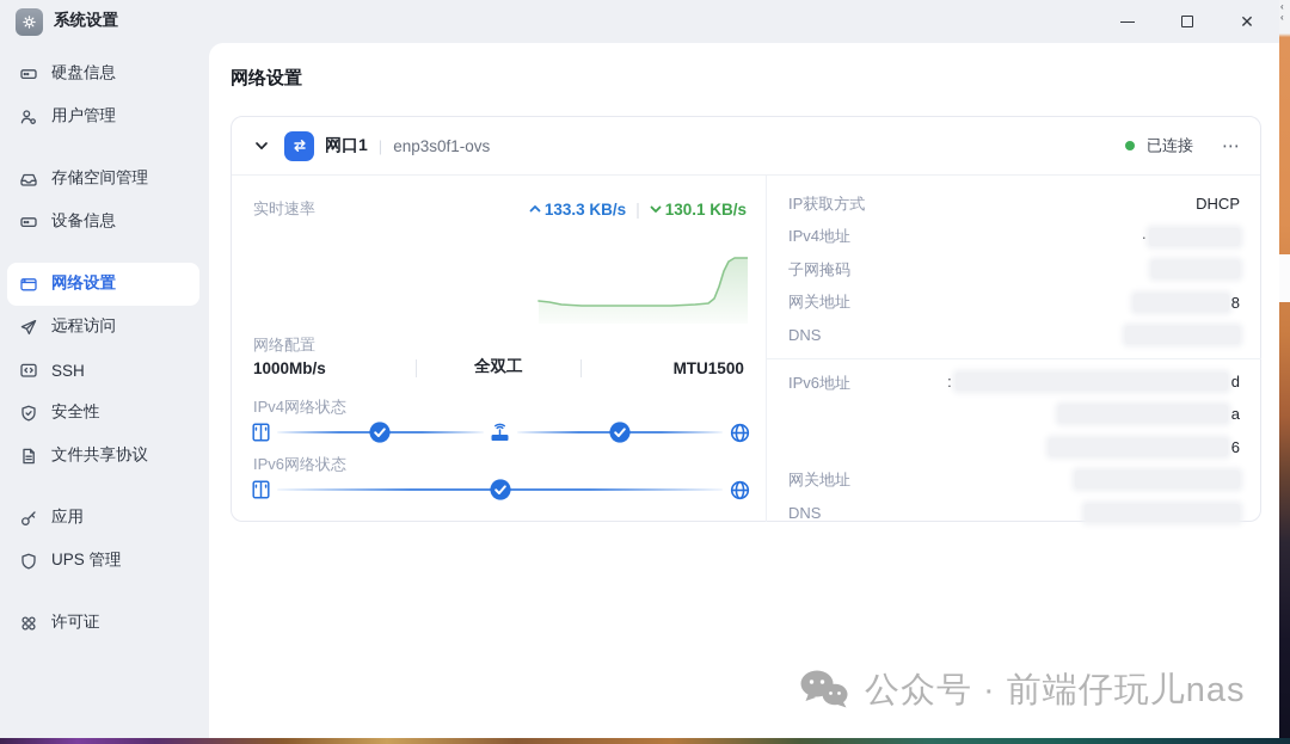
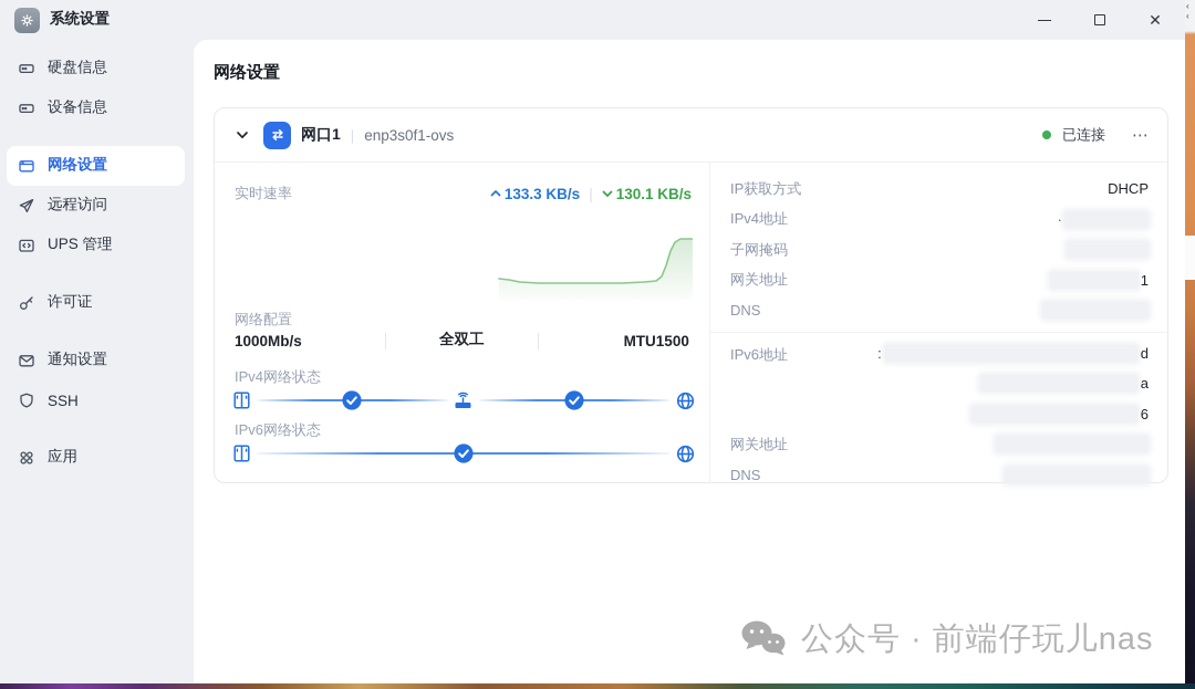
  系统设置
  ✕
  硬盘信息
- 用户管理
- 存储空间管理
  设备信息
  网络设置
  远程访问
- SSH
+ UPS 管理
- 安全性
- 文件共享协议
- 应用
+ 许可证
+ 通知设置
- UPS 管理
+ SSH
- 许可证
+ 应用
  网络设置
  网口1
  |
  enp3s0f1-ovs
  已连接
  ⋯
  实时速率
  133.3 KB/s
  130.1 KB/s
  网络配置
  1000Mb/s
  全双工
  MTU1500
  IPv4网络状态
  IPv6网络状态
  IP获取方式
  DHCP
  IPv4地址
  ·
  子网掩码
  网关地址
- 8
+ 1
  DNS
  IPv6地址
  :
  d
  a
  6
  网关地址
  DNS
  公众号 · 前端仔玩儿nas
  ‹
  ‹
